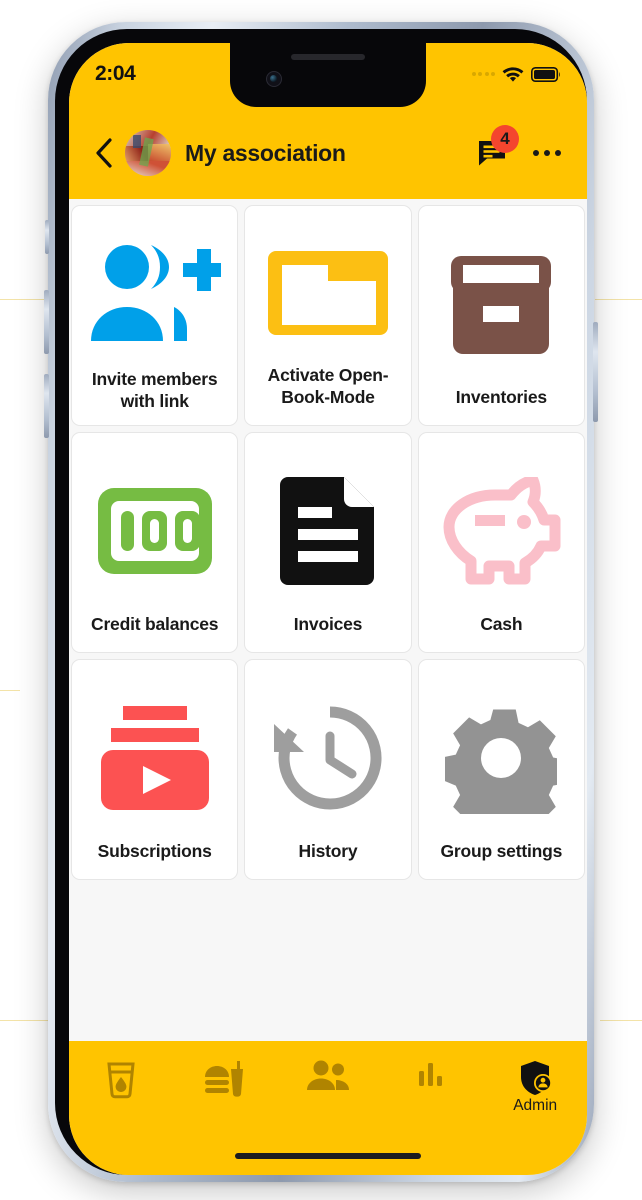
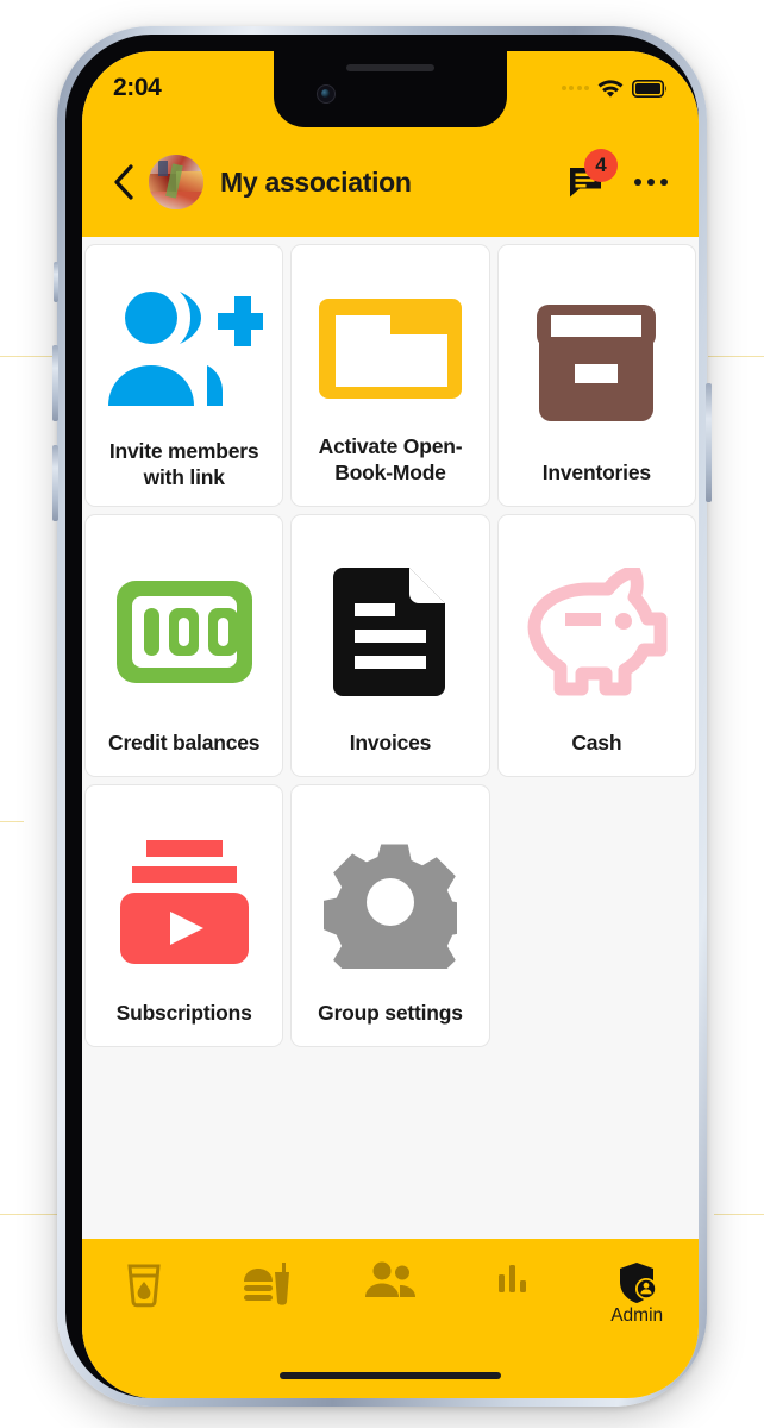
  2:04
  My association
  4
  Invite members with link
  Activate Open-Book-Mode
  Inventories
  Credit balances
  Invoices
  Cash
  Subscriptions
- History
  Group settings
  Admin
